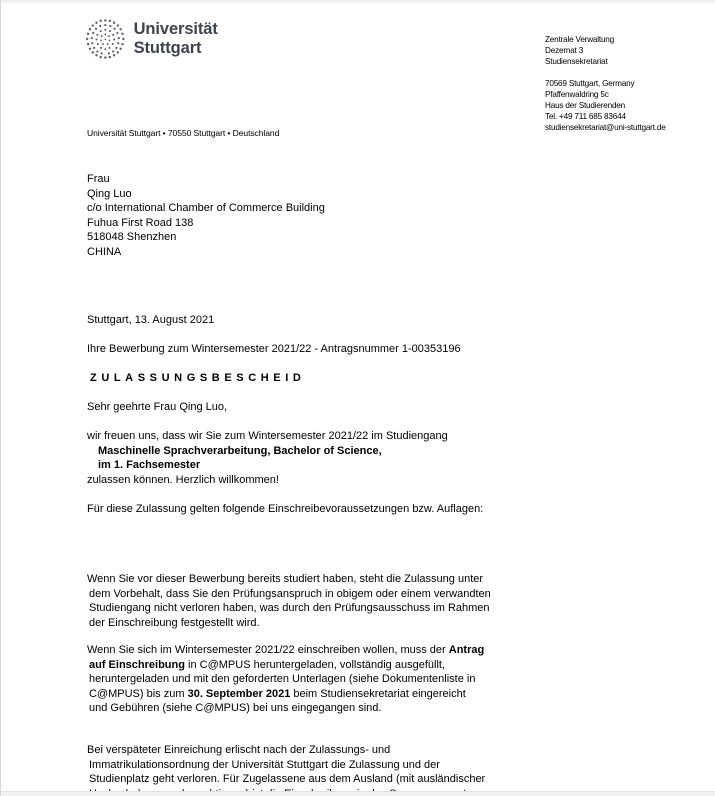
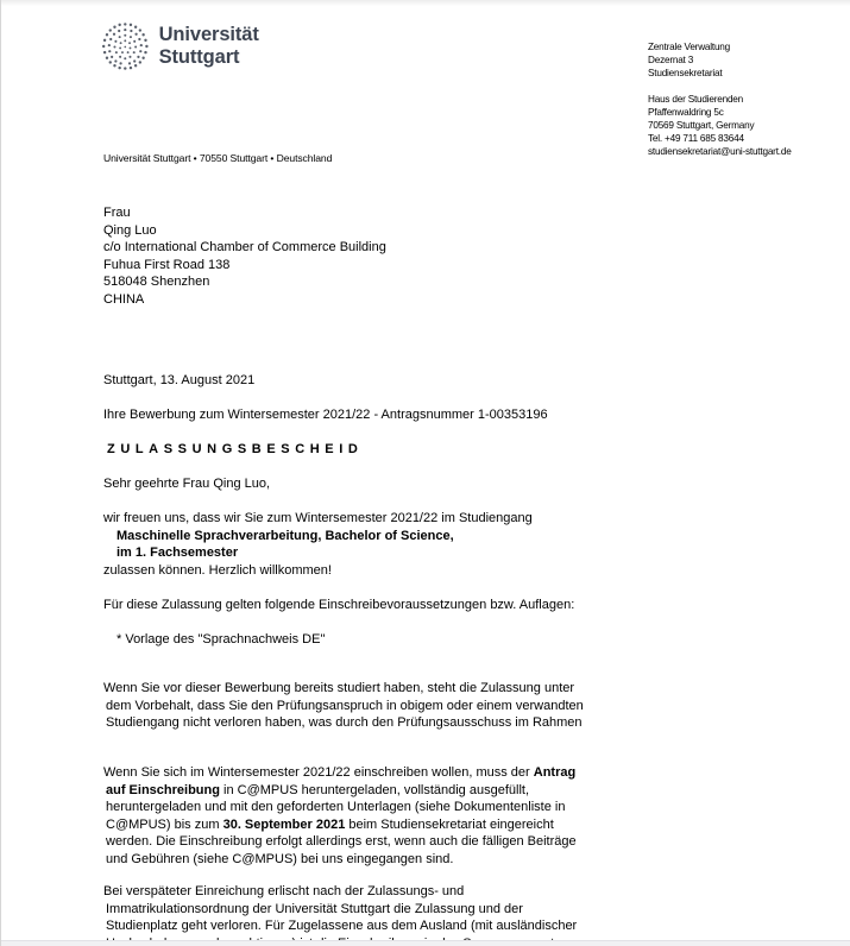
  Universität Stuttgart
  Zentrale Verwaltung
  Dezernat 3
  Studiensekretariat
- 70569 Stuttgart, Germany
+ Haus der Studierenden
  Pfaffenwaldring 5c
- Haus der Studierenden
+ 70569 Stuttgart, Germany
  Tel. +49 711 685 83644
  studiensekretariat@uni-stuttgart.de
  Universität Stuttgart • 70550 Stuttgart • Deutschland
  Frau
  Qing Luo
  c/o International Chamber of Commerce Building
  Fuhua First Road 138
  518048 Shenzhen
  CHINA
  Stuttgart, 13. August 2021
  Ihre Bewerbung zum Wintersemester 2021/22 - Antragsnummer 1-00353196
  ZULASSUNGSBESCHEID
  Sehr geehrte Frau Qing Luo,
  wir freuen uns, dass wir Sie zum Wintersemester 2021/22 im Studiengang
  Maschinelle Sprachverarbeitung, Bachelor of Science,
  im 1. Fachsemester
  zulassen können. Herzlich willkommen!
  Für diese Zulassung gelten folgende Einschreibevoraussetzungen bzw. Auflagen:
+ * Vorlage des "Sprachnachweis DE"
  Wenn Sie vor dieser Bewerbung bereits studiert haben, steht die Zulassung unter
  dem Vorbehalt, dass Sie den Prüfungsanspruch in obigem oder einem verwandten
  Studiengang nicht verloren haben, was durch den Prüfungsausschuss im Rahmen
- der Einschreibung festgestellt wird.
  Wenn Sie sich im Wintersemester 2021/22 einschreiben wollen, muss der Antrag
  auf Einschreibung in C@MPUS heruntergeladen, vollständig ausgefüllt,
  heruntergeladen und mit den geforderten Unterlagen (siehe Dokumentenliste in
  C@MPUS) bis zum 30. September 2021 beim Studiensekretariat eingereicht
+ werden. Die Einschreibung erfolgt allerdings erst, wenn auch die fälligen Beiträge
  und Gebühren (siehe C@MPUS) bei uns eingegangen sind.
  Bei verspäteter Einreichung erlischt nach der Zulassungs- und
  Immatrikulationsordnung der Universität Stuttgart die Zulassung und der
  Studienplatz geht verloren. Für Zugelassene aus dem Ausland (mit ausländischer
